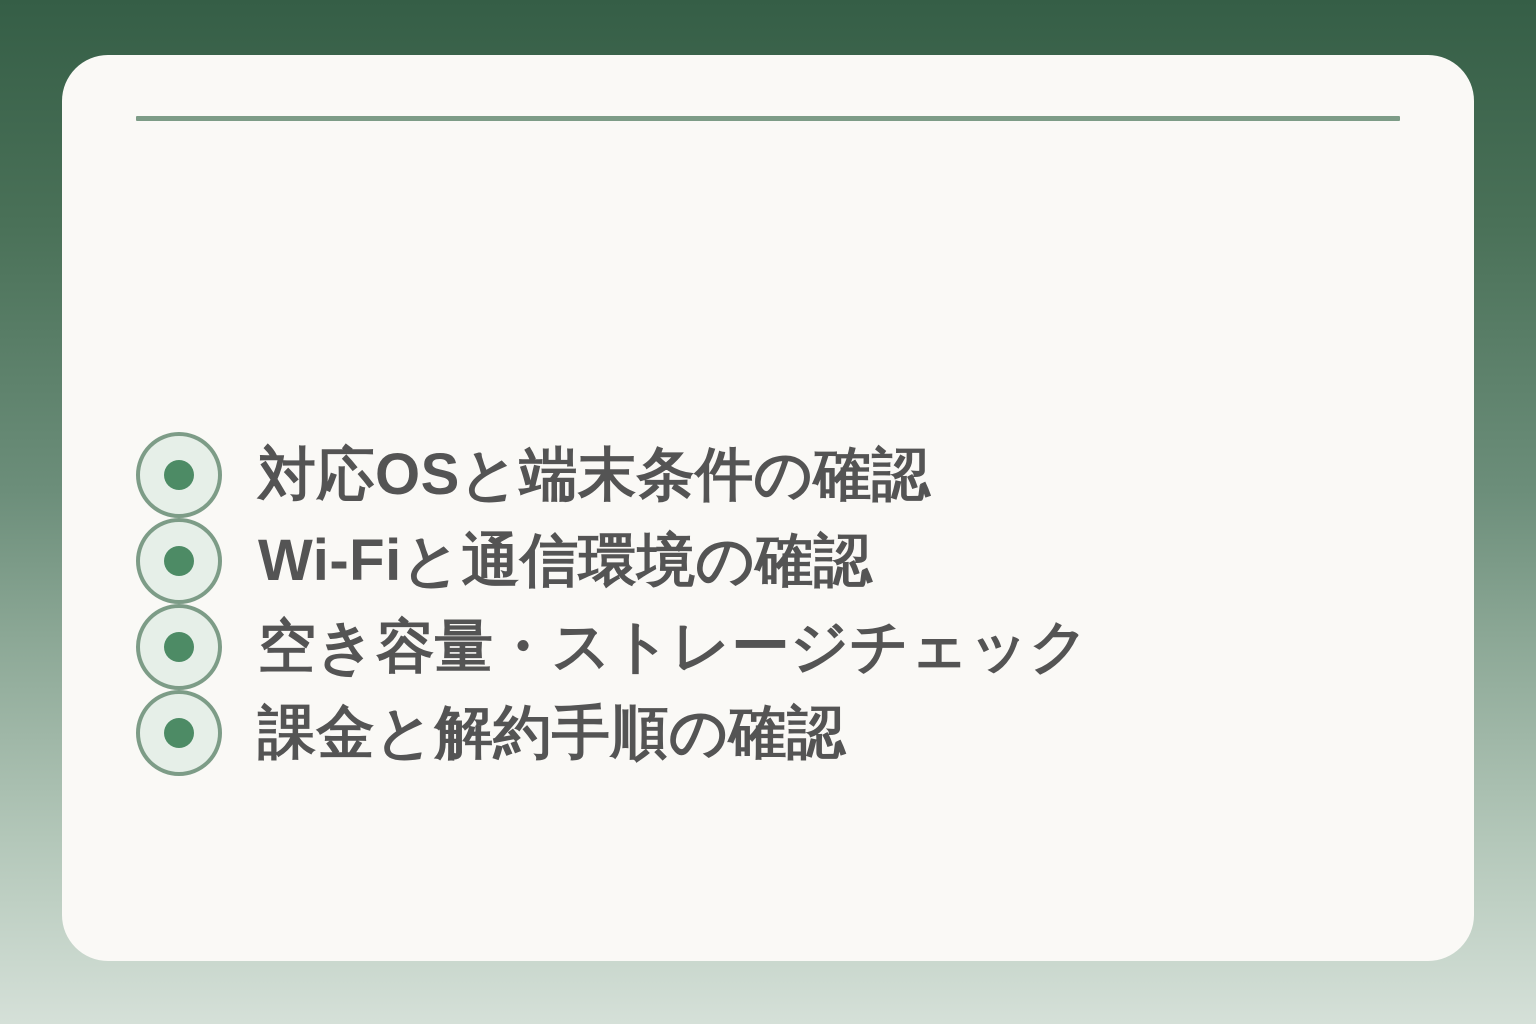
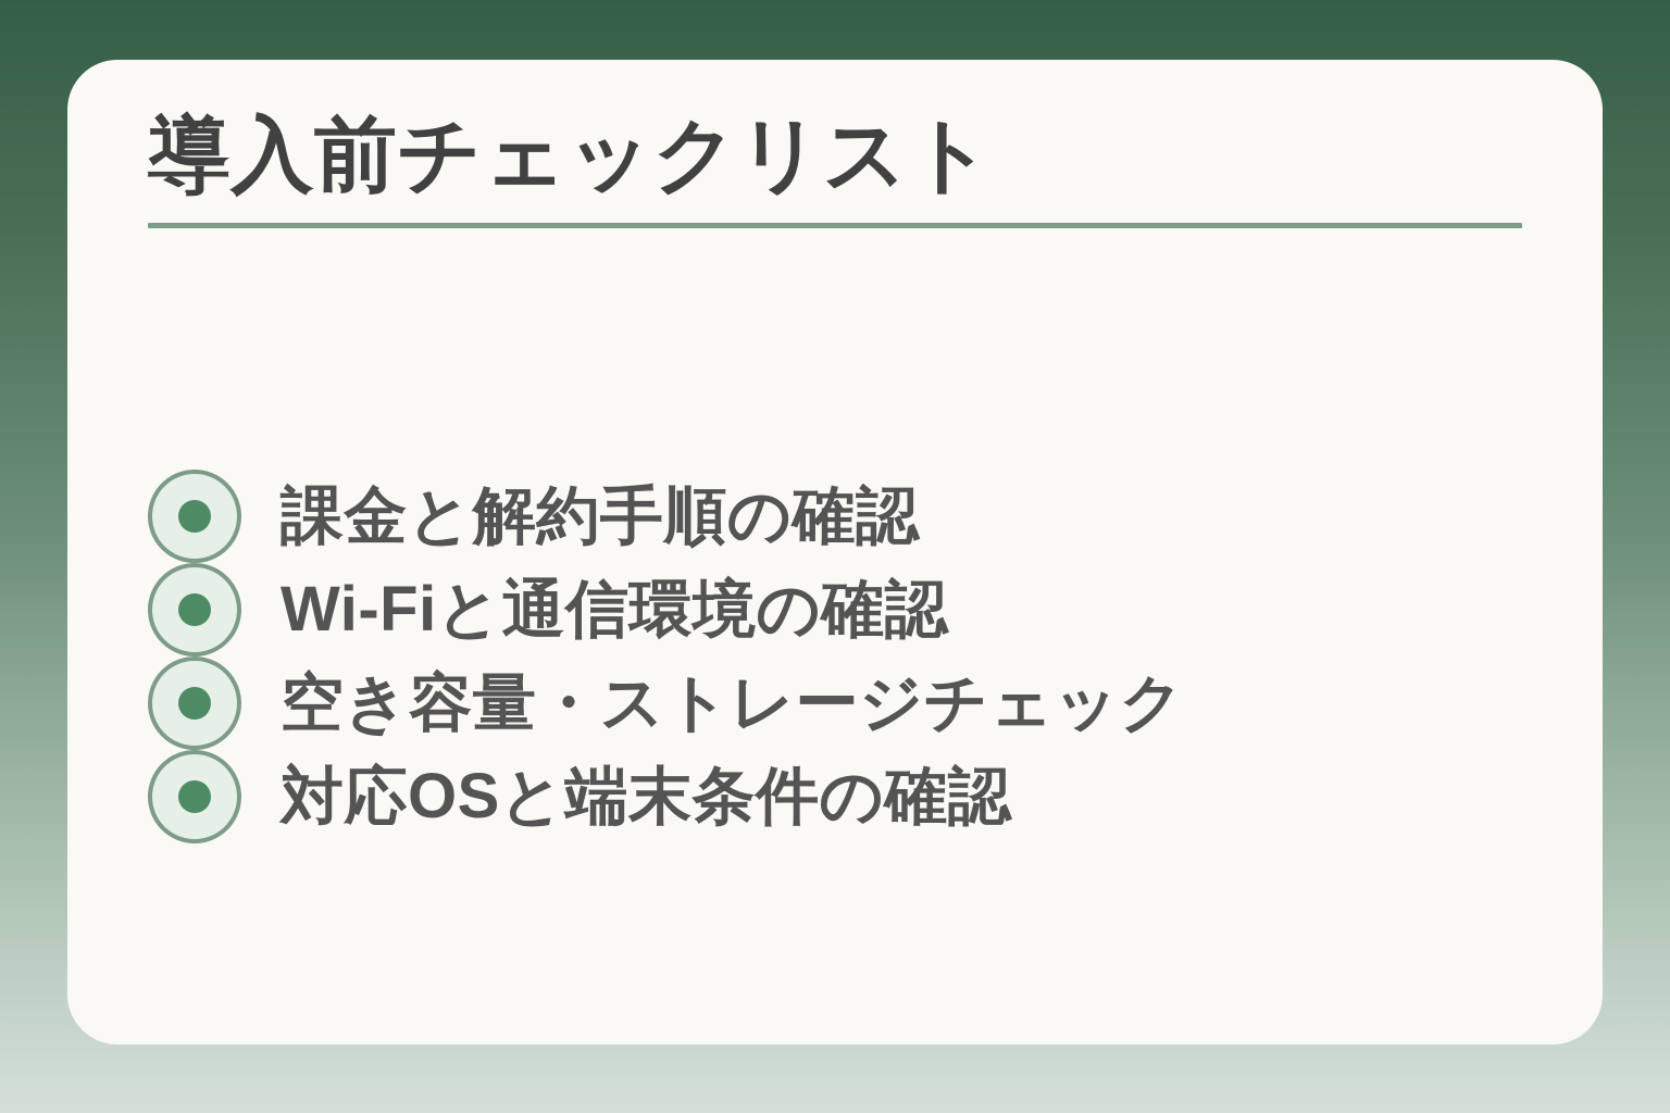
+ 導入前チェックリスト
- 対応OSと端末条件の確認
+ 課金と解約手順の確認
  Wi-Fiと通信環境の確認
  空き容量・ストレージチェック
- 課金と解約手順の確認
+ 対応OSと端末条件の確認
